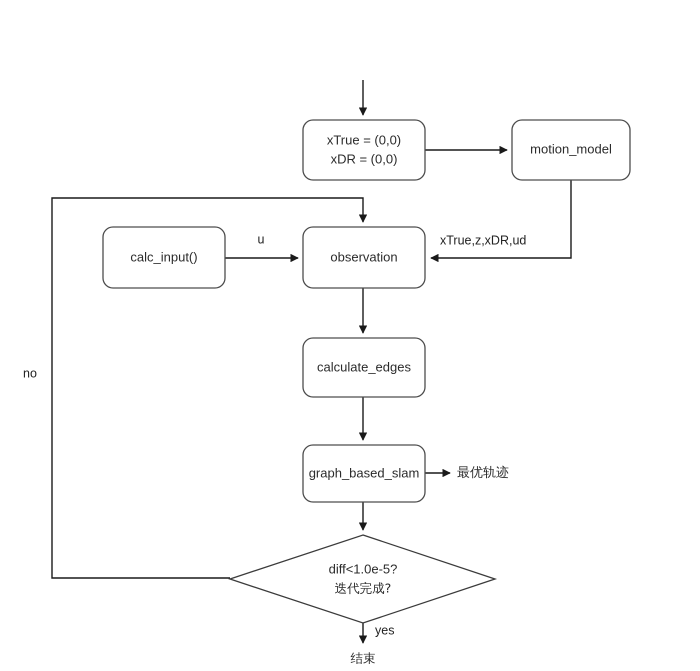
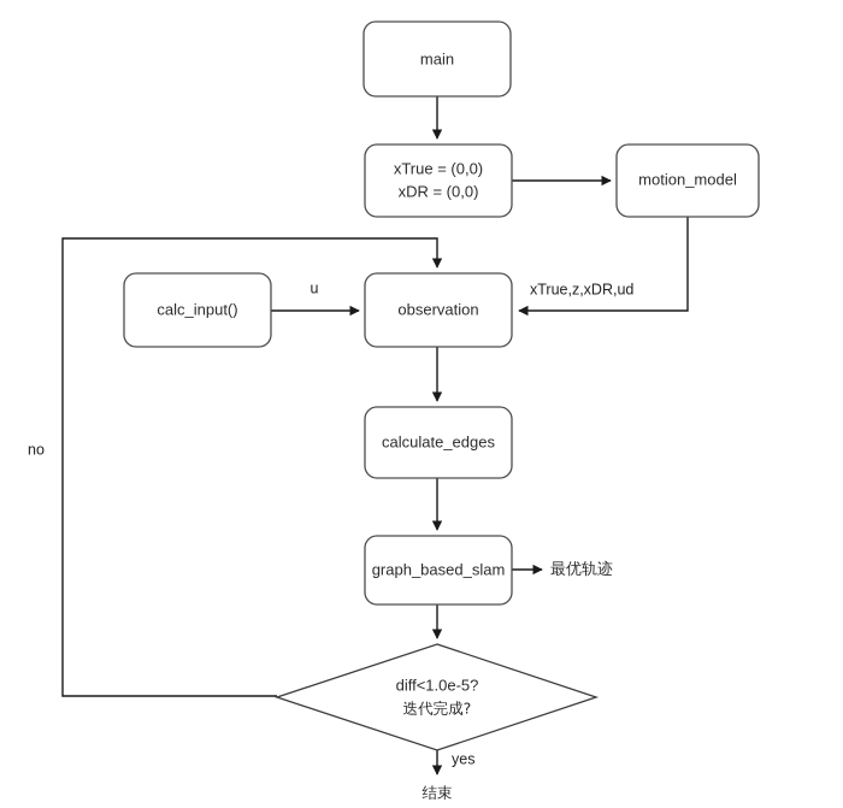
+ main
  xTrue = (0,0)
  xDR = (0,0)
  motion_model
  calc_input()
  observation
  calculate_edges
  graph_based_slam
  diff<1.0e-5?
  迭代完成?
  结束
  u
  xTrue,z,xDR,ud
  最优轨迹
  no
  yes
